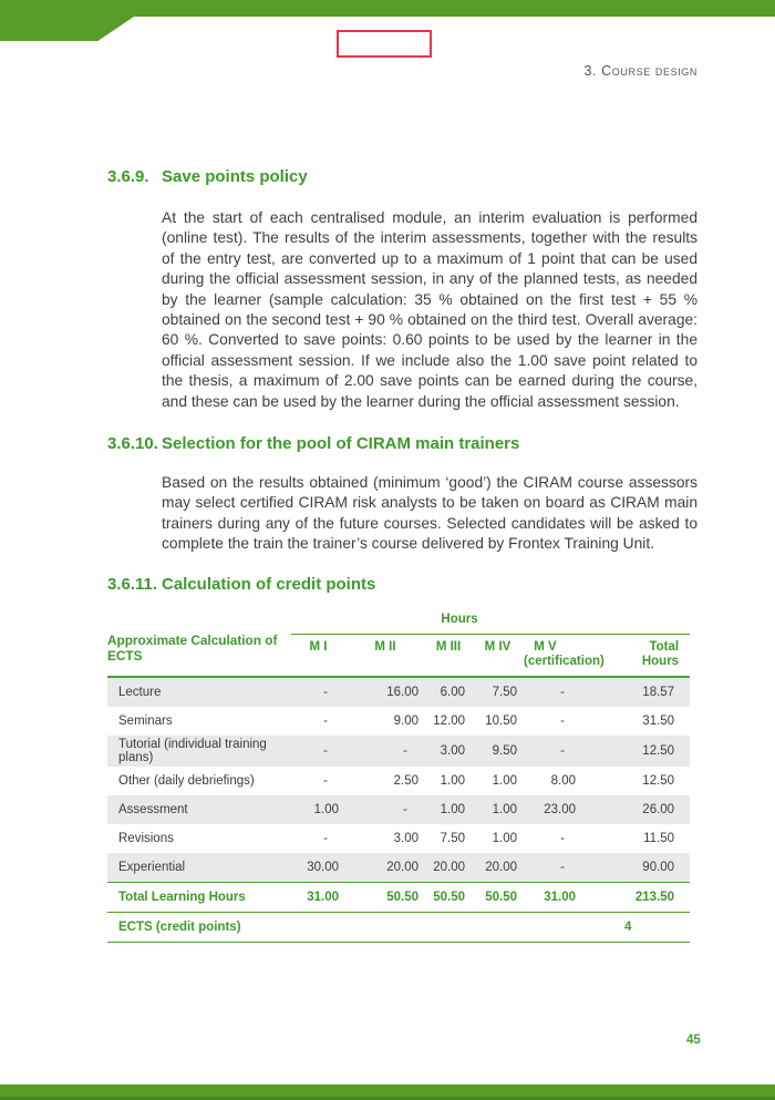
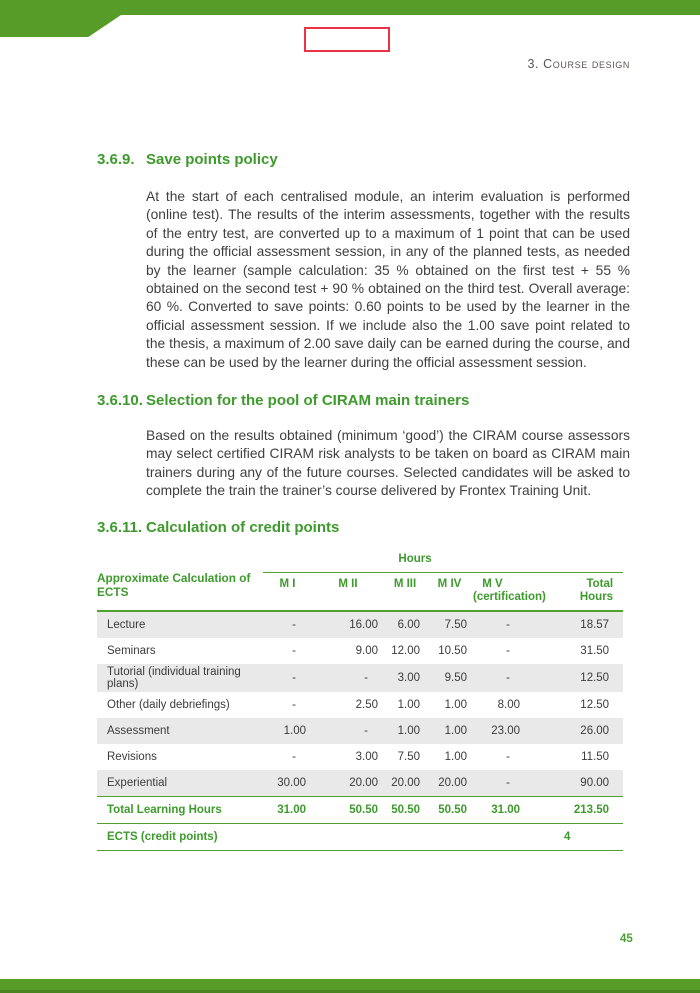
  3. Course design
  3.6.9.
  Save points policy
- At the start of each centralised module, an interim evaluation is performed (online test). The results of the interim assessments, together with the results of the entry test, are converted up to a maximum of 1 point that can be used during the official assessment session, in any of the planned tests, as needed by the learner (sample calculation: 35 % obtained on the first test + 55 % obtained on the second test + 90 % obtained on the third test. Overall average: 60 %. Converted to save points: 0.60 points to be used by the learner in the official assessment session. If we include also the 1.00 save point related to the thesis, a maximum of 2.00 save points can be earned during the course, and these can be used by the learner during the official assessment session.
+ At the start of each centralised module, an interim evaluation is performed (online test). The results of the interim assessments, together with the results of the entry test, are converted up to a maximum of 1 point that can be used during the official assessment session, in any of the planned tests, as needed by the learner (sample calculation: 35 % obtained on the first test + 55 % obtained on the second test + 90 % obtained on the third test. Overall average: 60 %. Converted to save points: 0.60 points to be used by the learner in the official assessment session. If we include also the 1.00 save point related to the thesis, a maximum of 2.00 save daily can be earned during the course, and these can be used by the learner during the official assessment session.
  3.6.10.
  Selection for the pool of CIRAM main trainers
  Based on the results obtained (minimum ‘good’) the CIRAM course assessors may select certified CIRAM risk analysts to be taken on board as CIRAM main trainers during any of the future courses. Selected candidates will be asked to complete the train the trainer’s course delivered by Frontex Training Unit.
  3.6.11.
  Calculation of credit points
  Approximate Calculation of ECTS	Hours
  M I	M II	M III	M IV	M V (certification)	Total Hours
  Lecture	-	16.00	6.00	7.50	-	18.57
  Seminars	-	9.00	12.00	10.50	-	31.50
  Tutorial (individual training plans)	-	-	3.00	9.50	-	12.50
  Other (daily debriefings)	-	2.50	1.00	1.00	8.00	12.50
  Assessment	1.00	-	1.00	1.00	23.00	26.00
  Revisions	-	3.00	7.50	1.00	-	11.50
  Experiential	30.00	20.00	20.00	20.00	-	90.00
  Total Learning Hours	31.00	50.50	50.50	50.50	31.00	213.50
  ECTS (credit points)		4
  45
